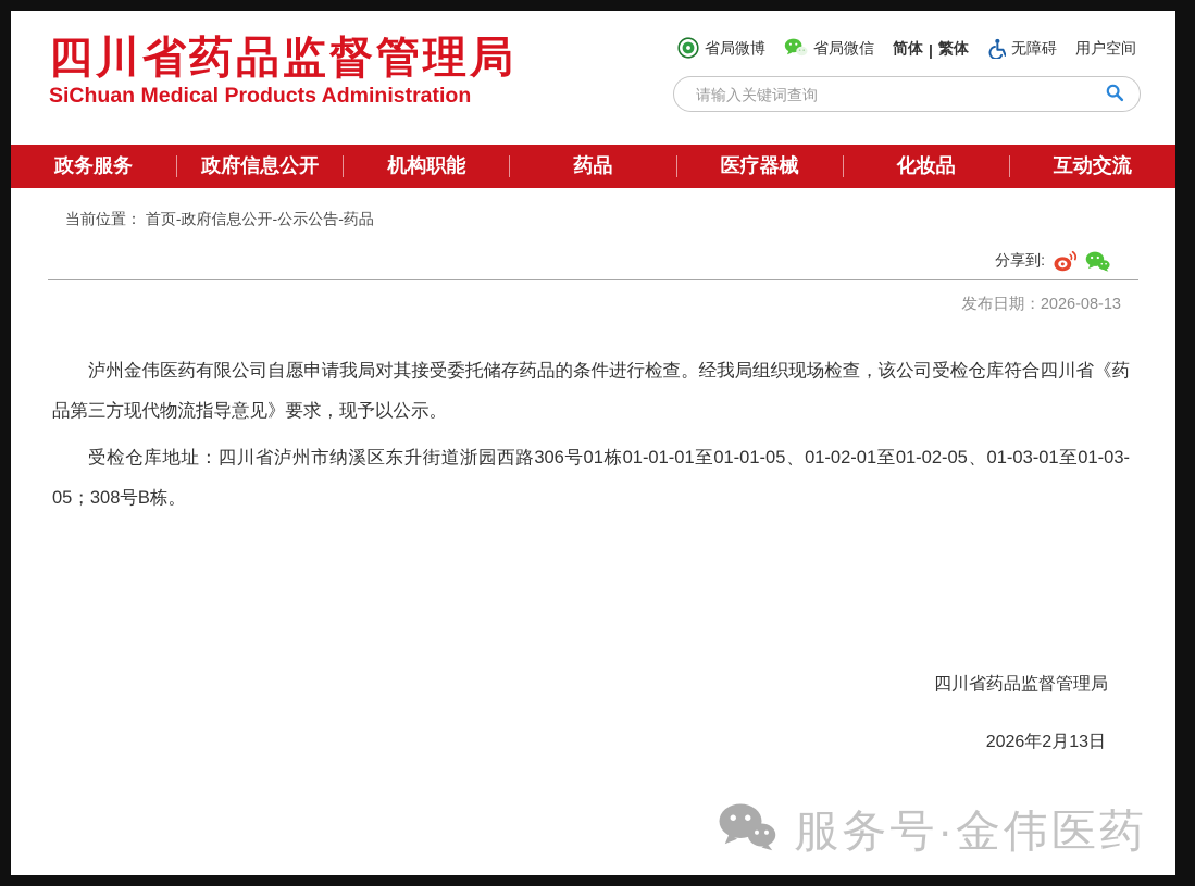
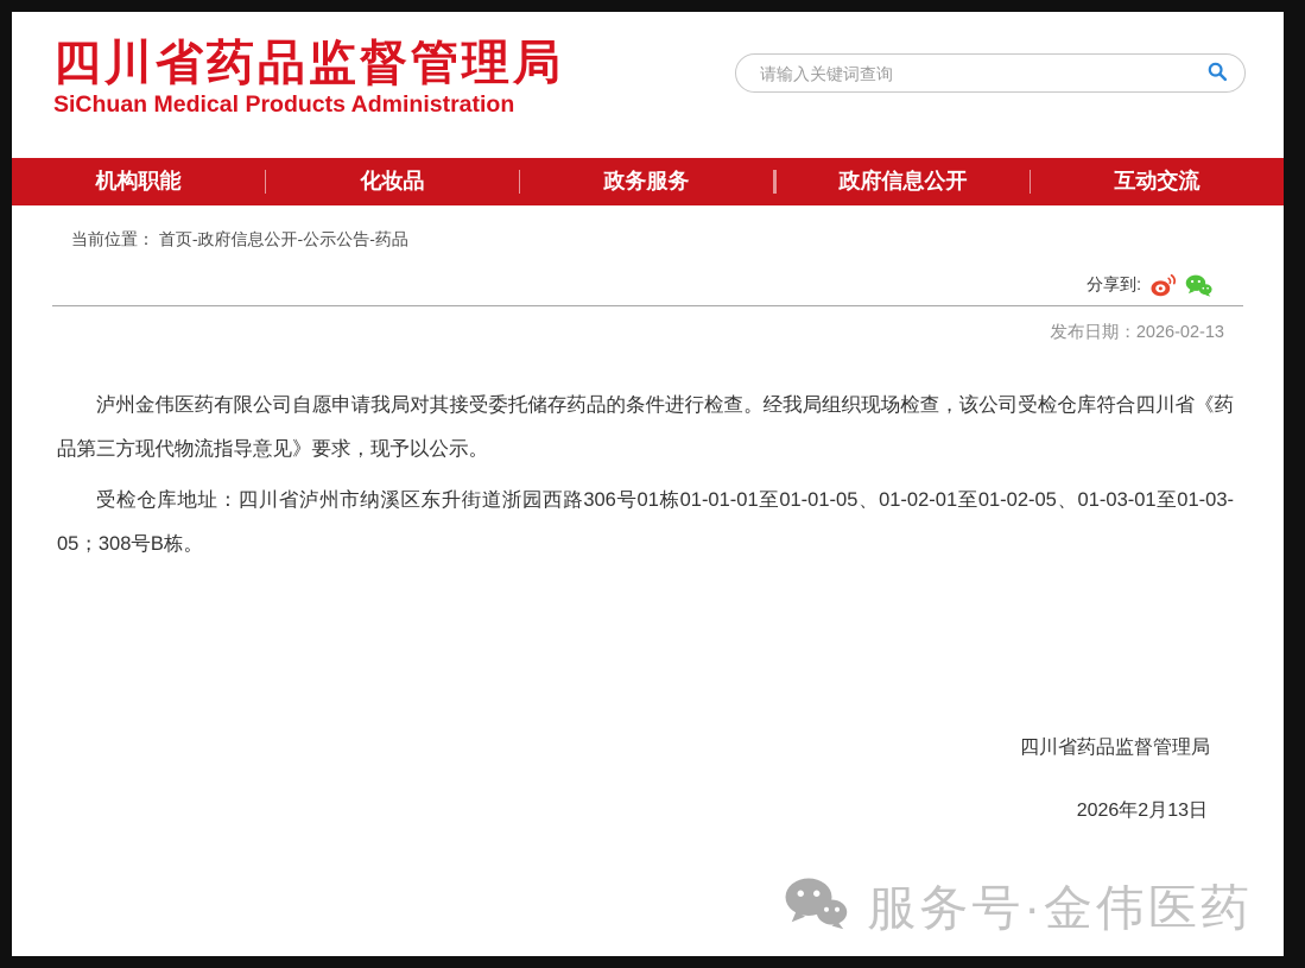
  四川省药品监督管理局
  SiChuan Medical Products Administration
- 省局微博
- 省局微信
- 简体
- |
- 繁体
- 无障碍
- 用户空间
  请输入关键词查询
- 政务服务
+ 机构职能
- 政府信息公开
+ 化妆品
- 机构职能
+ 政务服务
- 药品
- 医疗器械
- 化妆品
+ 政府信息公开
  互动交流
  当前位置： 首页-政府信息公开-公示公告-药品
  分享到:
- 发布日期：2026-08-13
+ 发布日期：2026-02-13
  泸州金伟医药有限公司自愿申请我局对其接受委托储存药品的条件进行检查。经我局组织现场检查，该公司受检仓库符合四川省《药品第三方现代物流指导意见》要求，现予以公示。
  受检仓库地址：四川省泸州市纳溪区东升街道浙园西路306号01栋01-01-01至01-01-05、01-02-01至01-02-05、01-03-01至01-03-05；308号B栋。
  四川省药品监督管理局
  2026年2月13日
  服务号·金伟医药
